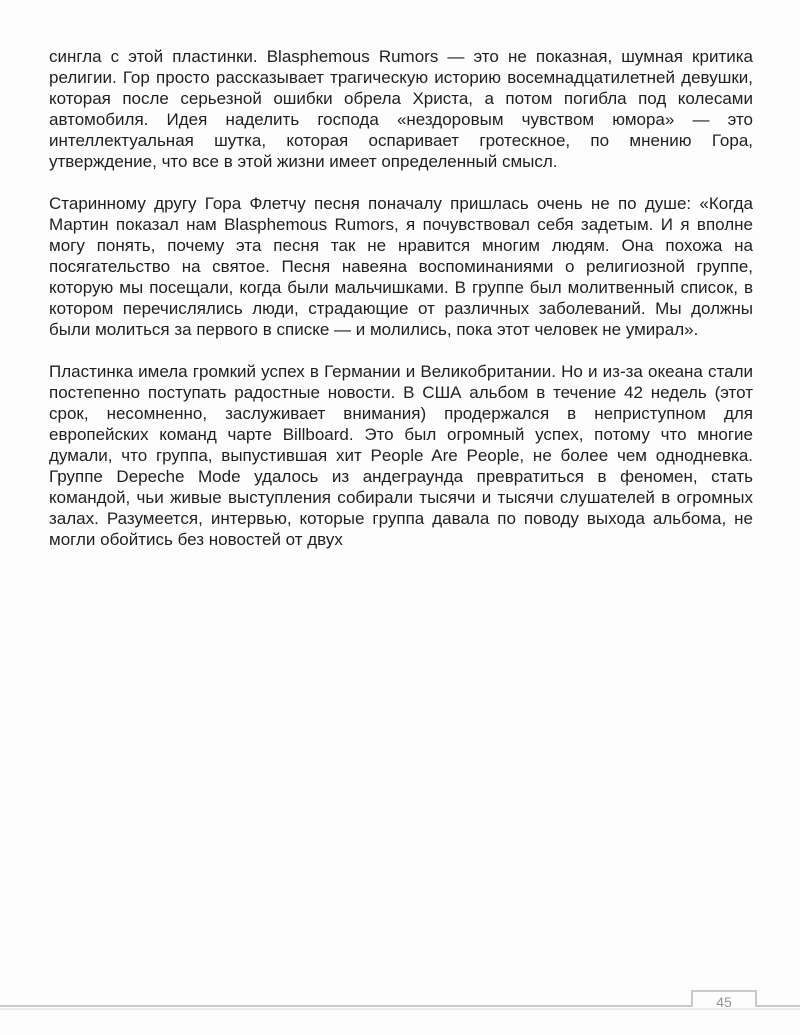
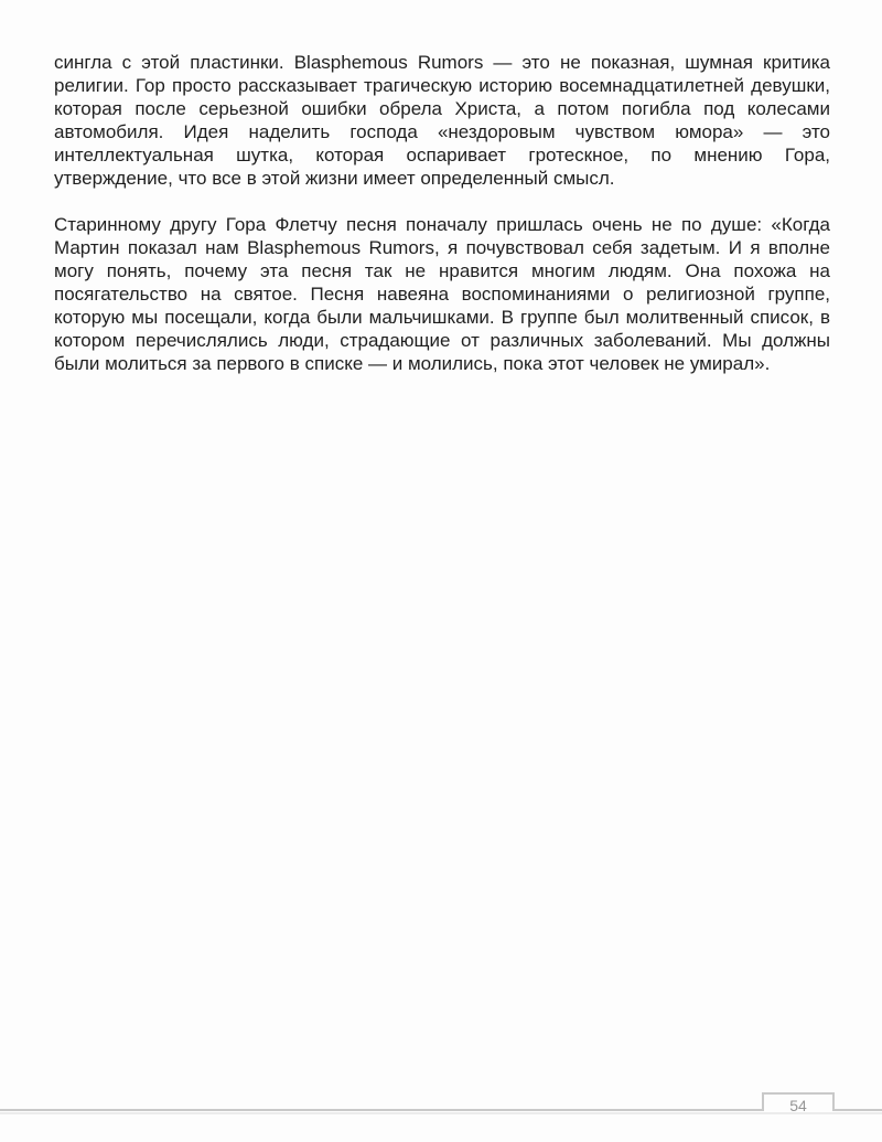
  сингла с этой пластинки. Blasphemous Rumors — это не показная, шумная критика религии. Гор просто рассказывает трагическую историю восемнадцатилетней девушки, которая после серьезной ошибки обрела Христа, а потом погибла под колесами автомобиля. Идея наделить господа «нездоровым чувством юмора» — это интеллектуальная шутка, которая оспаривает гротескное, по мнению Гора, утверждение, что все в этой жизни имеет определенный смысл.
  Старинному другу Гора Флетчу песня поначалу пришлась очень не по душе: «Когда Мартин показал нам Blasphemous Rumors, я почувствовал себя задетым. И я вполне могу понять, почему эта песня так не нравится многим людям. Она похожа на посягательство на святое. Песня навеяна воспоминаниями о религиозной группе, которую мы посещали, когда были мальчишками. В группе был молитвенный список, в котором перечислялись люди, страдающие от различных заболеваний. Мы должны были молиться за первого в списке — и молились, пока этот человек не умирал».
- Пластинка имела громкий успех в Германии и Великобритании. Но и из-за океана стали постепенно поступать радостные новости. В США альбом в течение 42 недель (этот срок, несомненно, заслуживает внимания) продержался в неприступном для европейских команд чарте Billboard. Это был огромный успех, потому что многие думали, что группа, выпустившая хит People Are People, не более чем однодневка. Группе Depeche Mode удалось из андеграунда превратиться в феномен, стать командой, чьи живые выступления собирали тысячи и тысячи слушателей в огромных залах. Разумеется, интервью, которые группа давала по поводу выхода альбома, не могли обойтись без новостей от двух
- 45
+ 54
